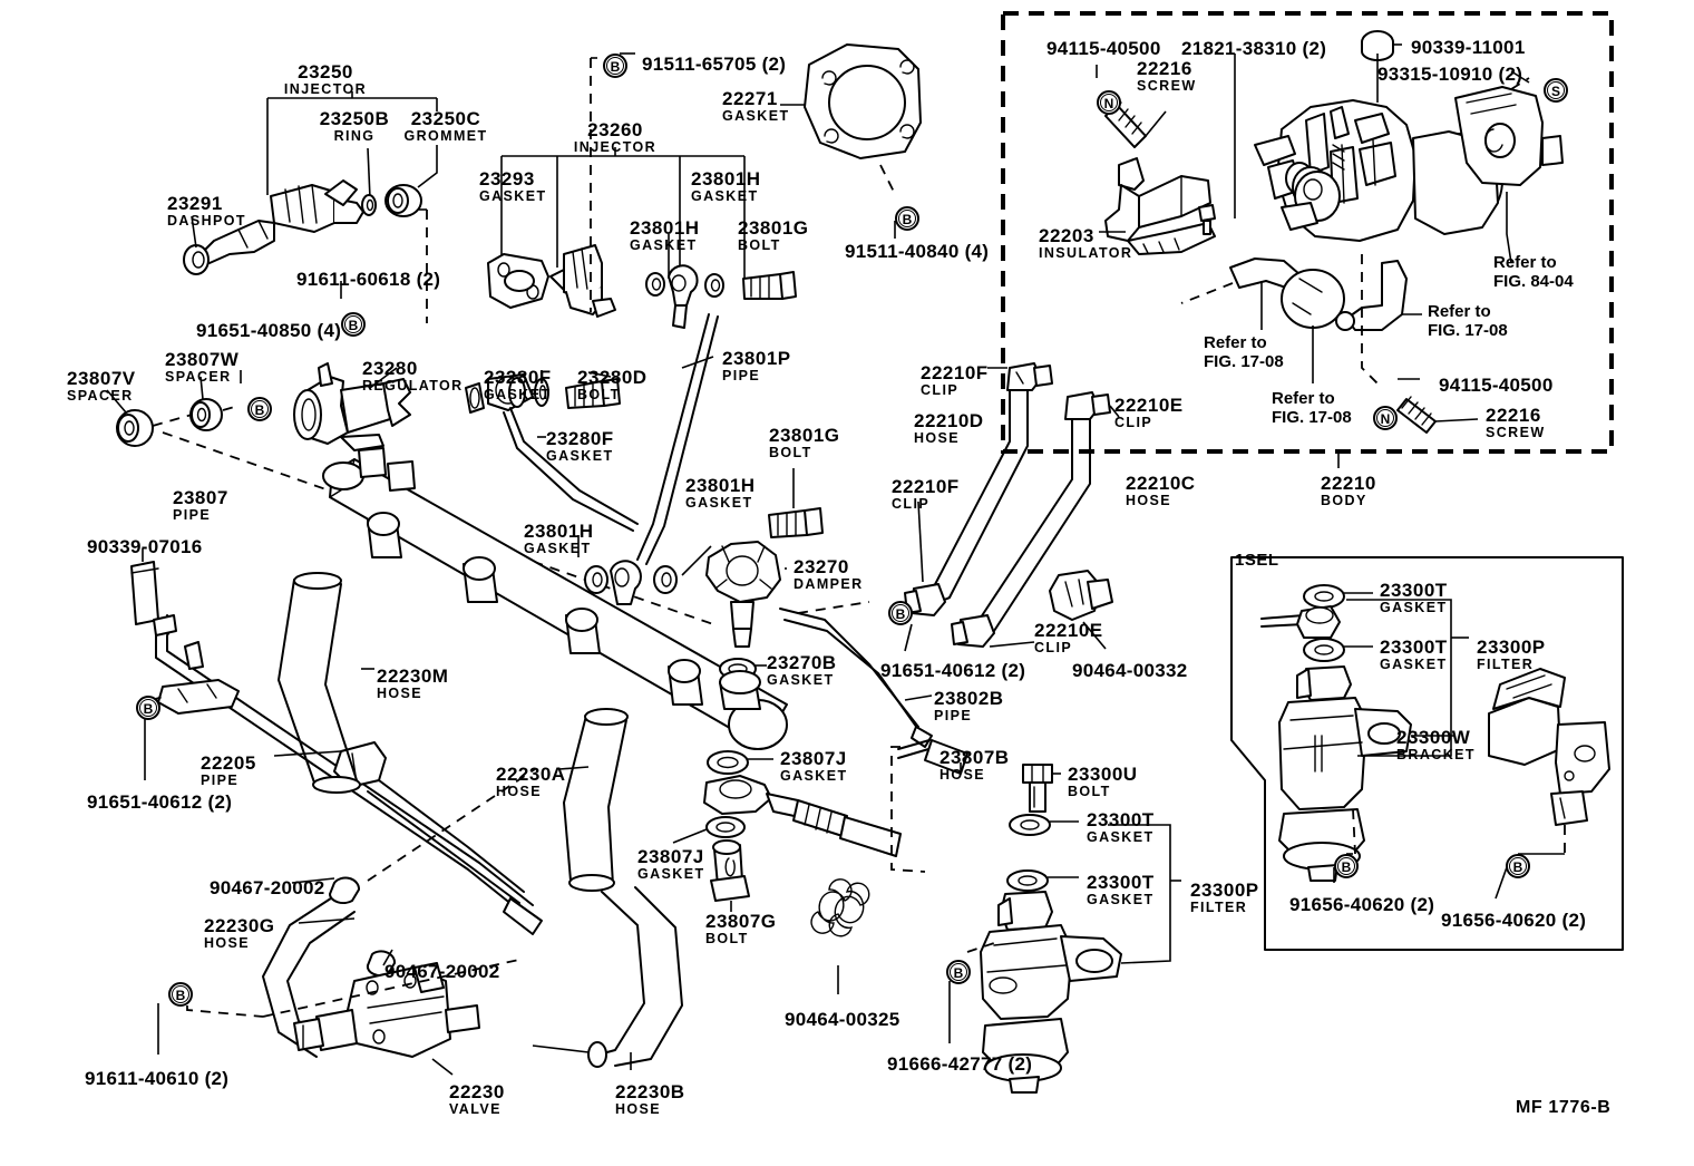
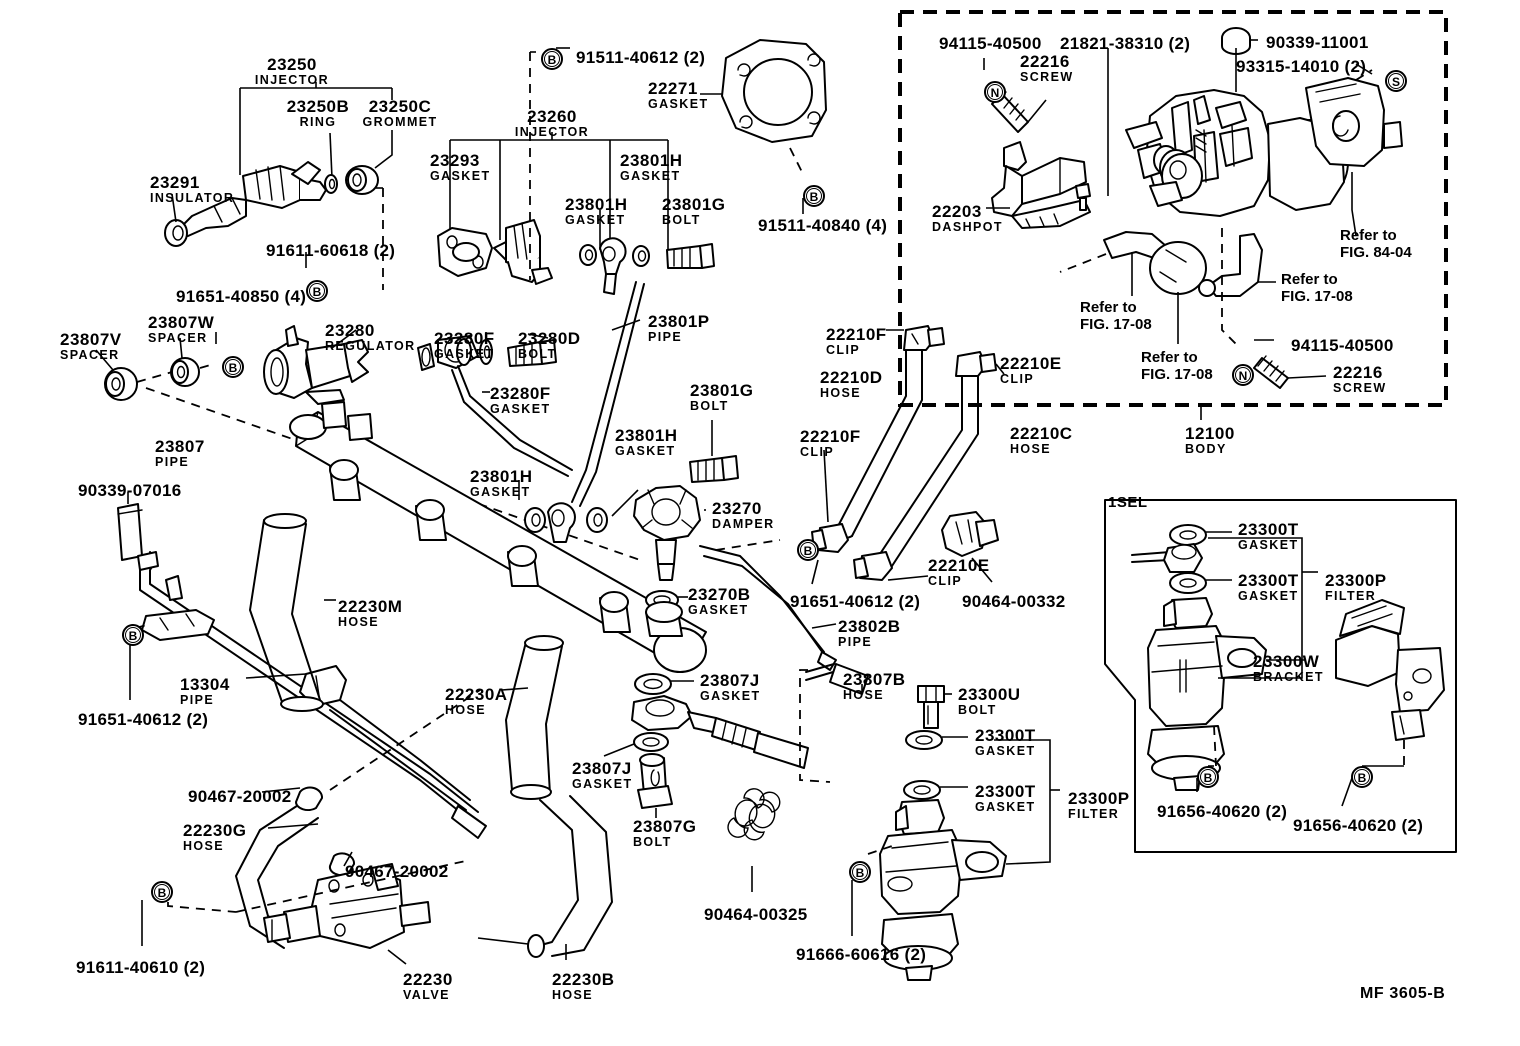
  B
  B
  B
  B
  B
  B
  B
  B
  B
  B
  N
  N
  S
  23250
  INJECTOR
  23250B
  RING
  23250C
  GROMMET
  23291
- DASHPOT
+ INSULATOR
  23260
  INJECTOR
  23293
  GASKET
  23801H
  GASKET
  23801H
  GASKET
  23801G
  BOLT
  22271
  GASKET
  23807V
  SPACER
  23807W
  SPACER
  23280
  REGULATOR
  23280F
  GASKET
  23280D
  BOLT
  23280F
  GASKET
  23801P
  PIPE
  23801G
  BOLT
  23801H
  GASKET
  23801H
  GASKET
  23807
  PIPE
  23270
  DAMPER
  23270B
  GASKET
  22210F
  CLIP
  22210D
  HOSE
  22210E
  CLIP
  22210C
  HOSE
  22210F
  CLIP
  22210E
  CLIP
  23802B
  PIPE
  22230M
  HOSE
- 22205
+ 13304
  PIPE
  22230A
  HOSE
  23807J
  GASKET
  23807J
  GASKET
  23807G
  BOLT
  23807B
  HOSE
  23300U
  BOLT
  23300T
  GASKET
  23300T
  GASKET
  23300P
  FILTER
  22230G
  HOSE
  22230
  VALVE
  22230B
  HOSE
  22203
- INSULATOR
+ DASHPOT
  22216
  SCREW
  22216
  SCREW
- 22210
+ 12100
  BODY
  23300T
  GASKET
  23300T
  GASKET
  23300P
  FILTER
  23300W
  BRACKET
- 91511-65705 (2)
+ 91511-40612 (2)
  91611-60618 (2)
  91651-40850 (4)
  91511-40840 (4)
  90339-07016
  91651-40612 (2)
  91651-40612 (2)
  90464-00332
  90467-20002
  90467-20002
  91611-40610 (2)
  90464-00325
- 91666-42777 (2)
+ 91666-60616 (2)
  94115-40500
  21821-38310 (2)
  90339-11001
- 93315-10910 (2)
+ 93315-14010 (2)
  94115-40500
  91656-40620 (2)
  91656-40620 (2)
  Refer to
  FIG. 84-04
  Refer to
  FIG. 17-08
  Refer to
  FIG. 17-08
  Refer to
  FIG. 17-08
  1SEL
- MF 1776-B
+ MF 3605-B
